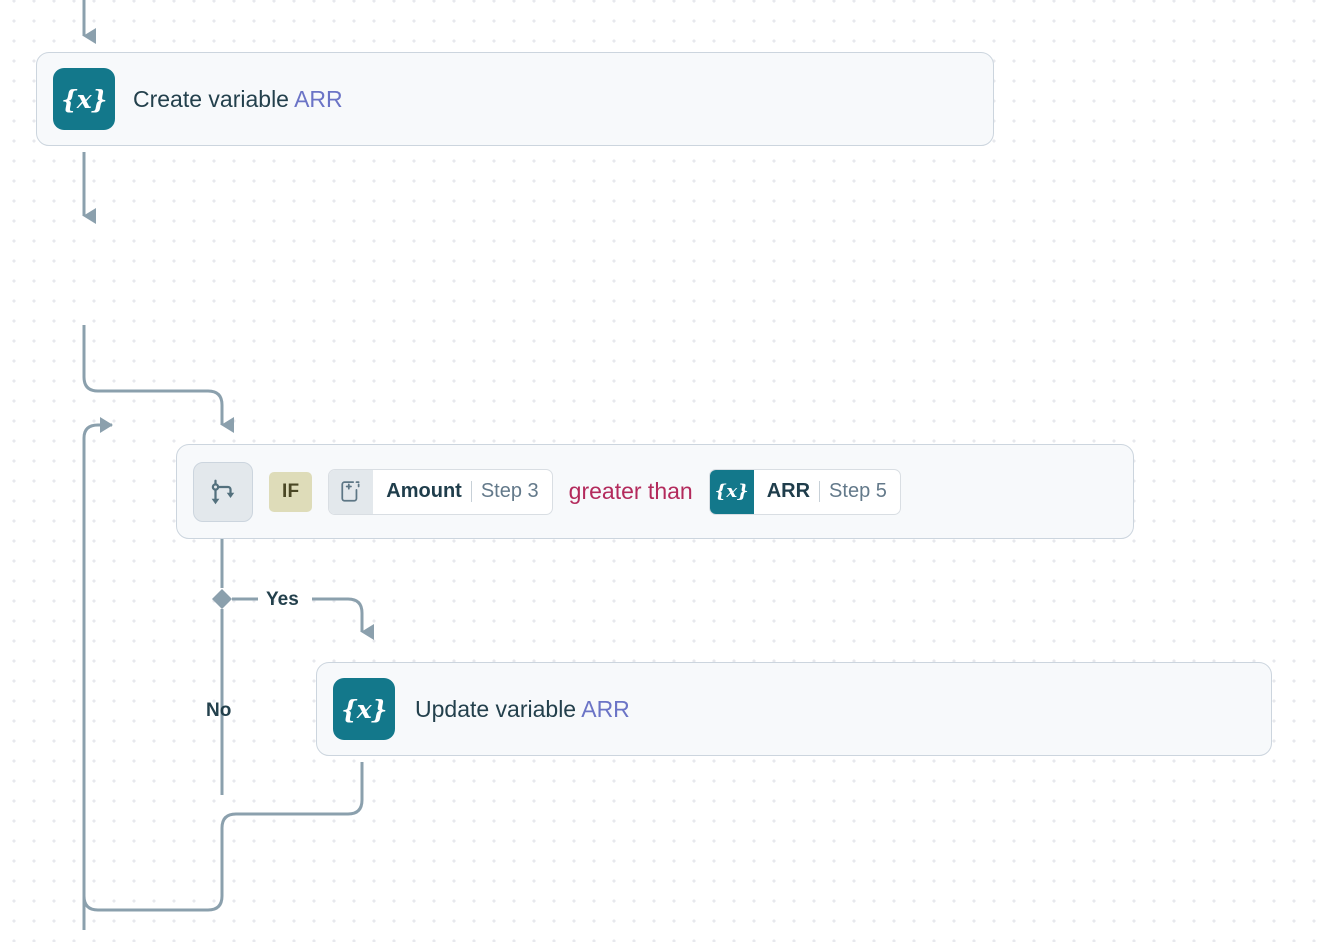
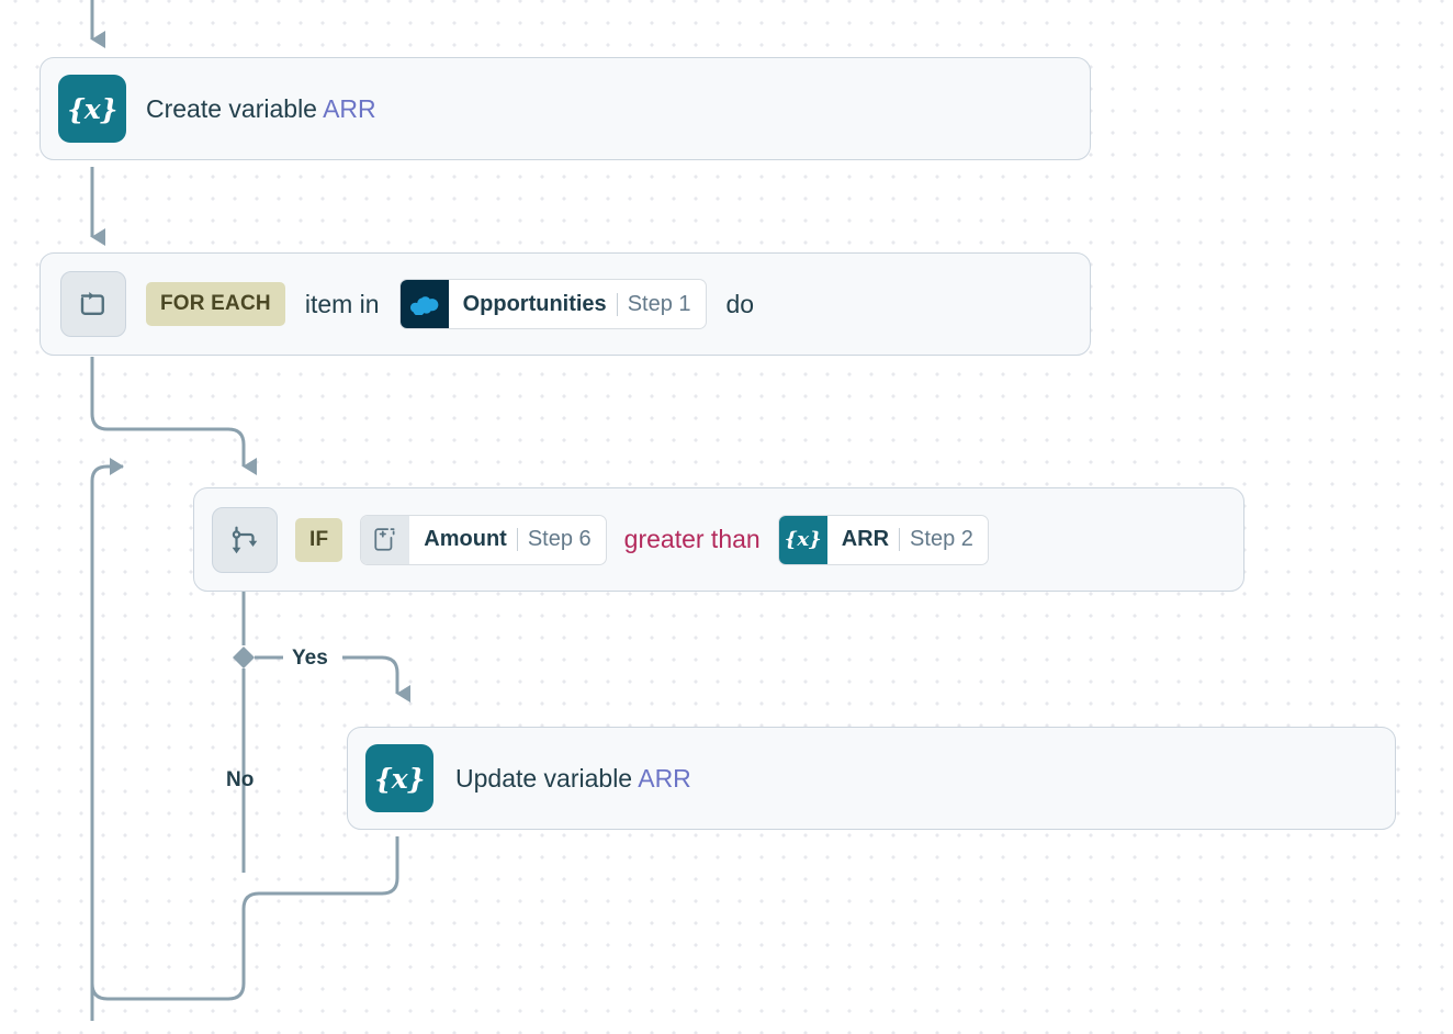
  {x}
  Create variable ARR
+ FOR EACH
+ item in
+ Opportunities
+ Step 1
+ do
  IF
  Amount
- Step 3
+ Step 6
  greater than
  {x}
  ARR
- Step 5
+ Step 2
  Yes
  No
  {x}
  Update variable ARR
